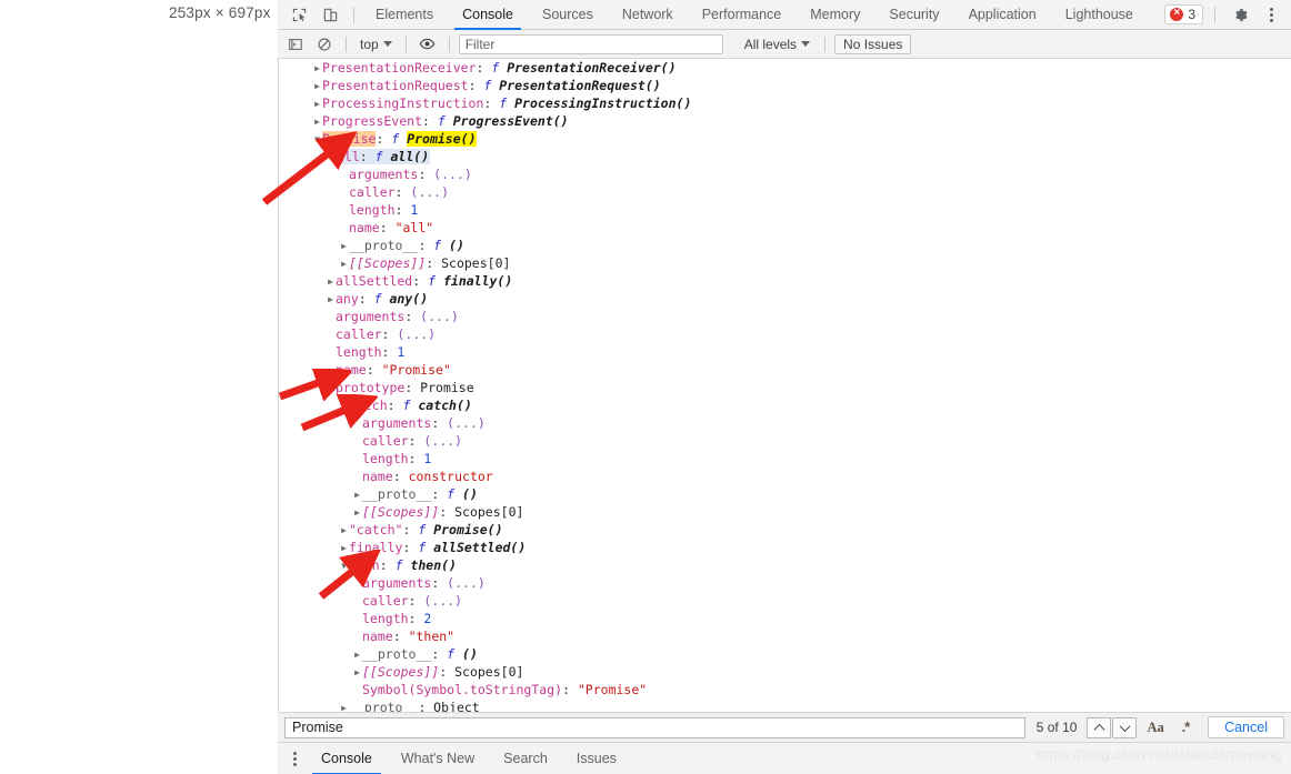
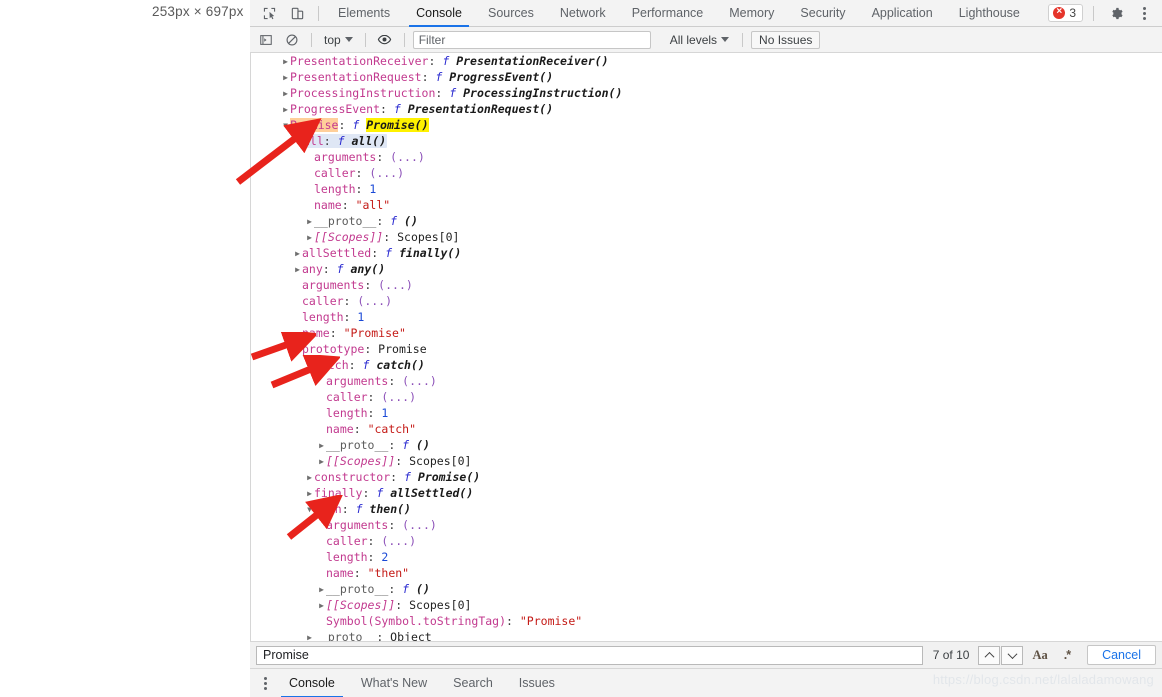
  253px × 697px
  Elements
  Console
  Sources
  Network
  Performance
  Memory
  Security
  Application
  Lighthouse
  ×
  3
  top
  Filter
  All levels
  No Issues
  ▶ PresentationReceiver: f PresentationReceiver()
- ▶ PresentationRequest: f PresentationRequest()
+ ▶ PresentationRequest: f ProgressEvent()
  ▶ ProcessingInstruction: f ProcessingInstruction()
- ▶ ProgressEvent: f ProgressEvent()
+ ▶ ProgressEvent: f PresentationRequest()
  ▼ Promise: f Promise()
  ▼ all: f all()
  arguments: (...)
  caller: (...)
  length: 1
  name: "all"
  ▶ __proto__: f ()
  ▶ [[Scopes]]: Scopes[0]
  ▶ allSettled: f finally()
  ▶ any: f any()
  arguments: (...)
  caller: (...)
  length: 1
  ▶ name: "Promise"
  ▼ prototype: Promise
  ▼ atch: f catch()
  ▶ arguments: (...)
  caller: (...)
  length: 1
- name: constructor
+ name: "catch"
  ▶ __proto__: f ()
  ▶ [[Scopes]]: Scopes[0]
- ▶ "catch": f Promise()
+ ▶ constructor: f Promise()
  ▶ finally: f allSettled()
  ▼ ten: f then()
  ▶ arguments: (...)
  caller: (...)
  length: 2
  name: "then"
  ▶ __proto__: f ()
  ▶ [[Scopes]]: Scopes[0]
  Symbol(Symbol.toStringTag): "Promise"
  ▶ __proto__: Object
  Promise
- 5 of 10
+ 7 of 10
  Aa
  .*
  Cancel
  Console
  What's New
  Search
  Issues
